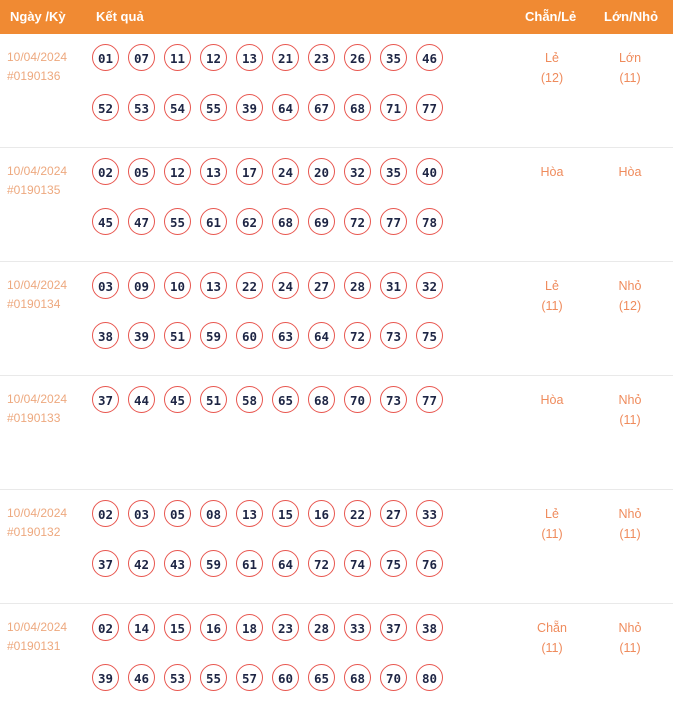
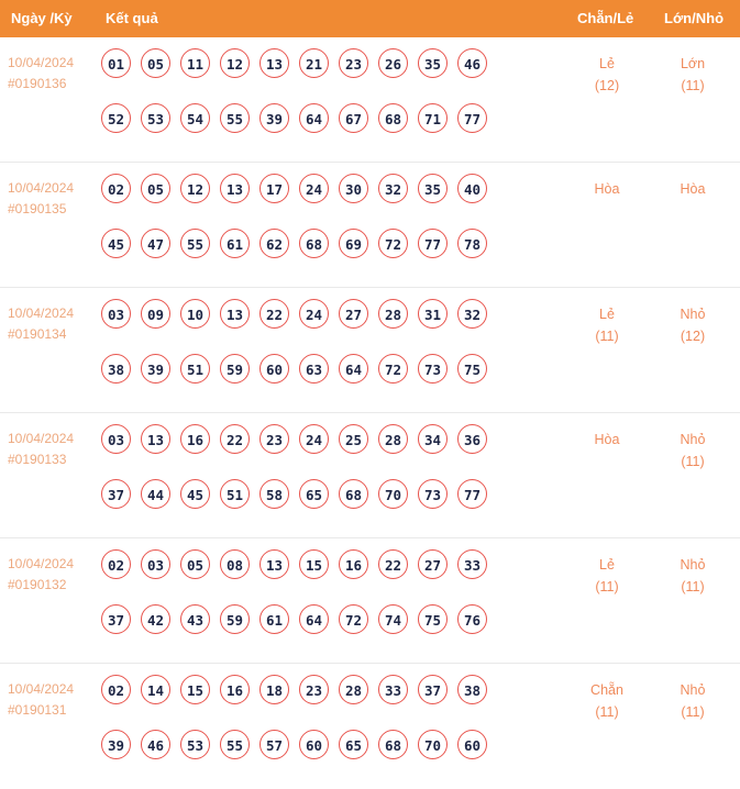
  Ngày /Kỳ
  Kết quả
  Chẵn/Lẻ
  Lớn/Nhỏ
  10/04/2024
  #0190136
- 01 07 11 12 13 21 23 26 35 46
+ 01 05 11 12 13 21 23 26 35 46
  52 53 54 55 39 64 67 68 71 77
  Lẻ
  (12)
  Lớn
  (11)
  10/04/2024
  #0190135
- 02 05 12 13 17 24 20 32 35 40
+ 02 05 12 13 17 24 30 32 35 40
  45 47 55 61 62 68 69 72 77 78
  Hòa
  Hòa
  10/04/2024
  #0190134
  03 09 10 13 22 24 27 28 31 32
  38 39 51 59 60 63 64 72 73 75
  Lẻ
  (11)
  Nhỏ
  (12)
  10/04/2024
  #0190133
+ 03 13 16 22 23 24 25 28 34 36
  37 44 45 51 58 65 68 70 73 77
  Hòa
  Nhỏ
  (11)
  10/04/2024
  #0190132
  02 03 05 08 13 15 16 22 27 33
  37 42 43 59 61 64 72 74 75 76
  Lẻ
  (11)
  Nhỏ
  (11)
  10/04/2024
  #0190131
  02 14 15 16 18 23 28 33 37 38
- 39 46 53 55 57 60 65 68 70 80
+ 39 46 53 55 57 60 65 68 70 60
  Chẵn
  (11)
  Nhỏ
  (11)
